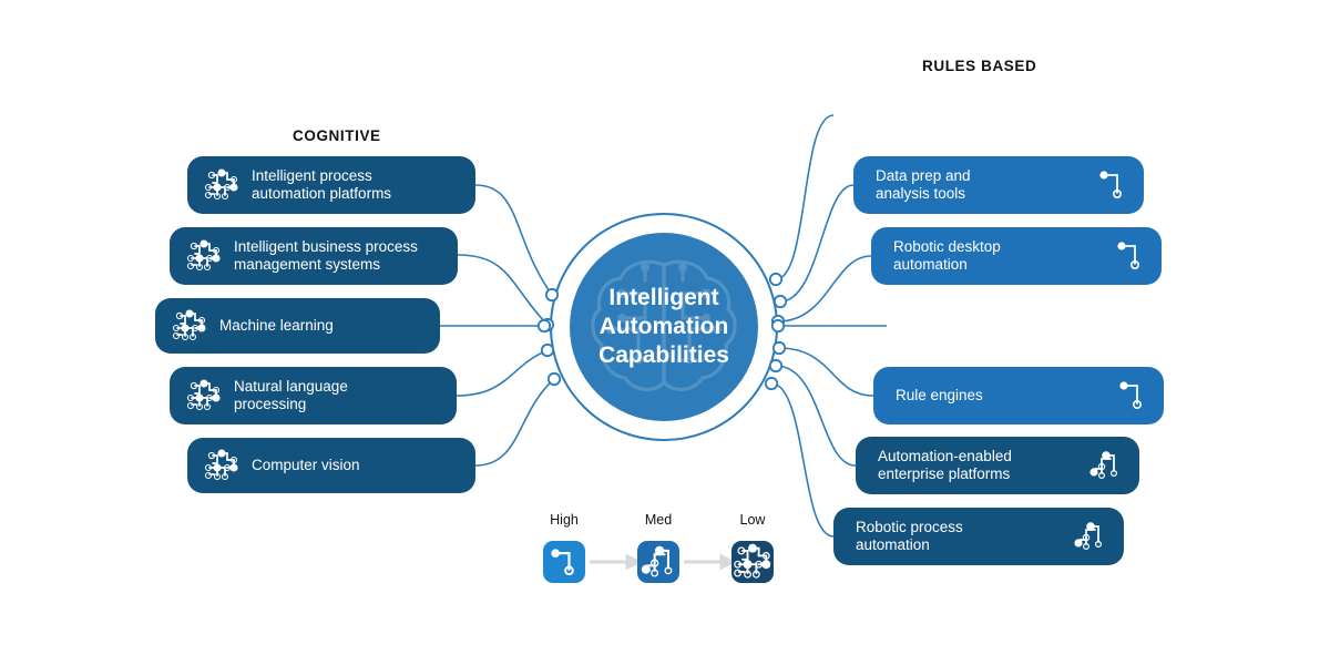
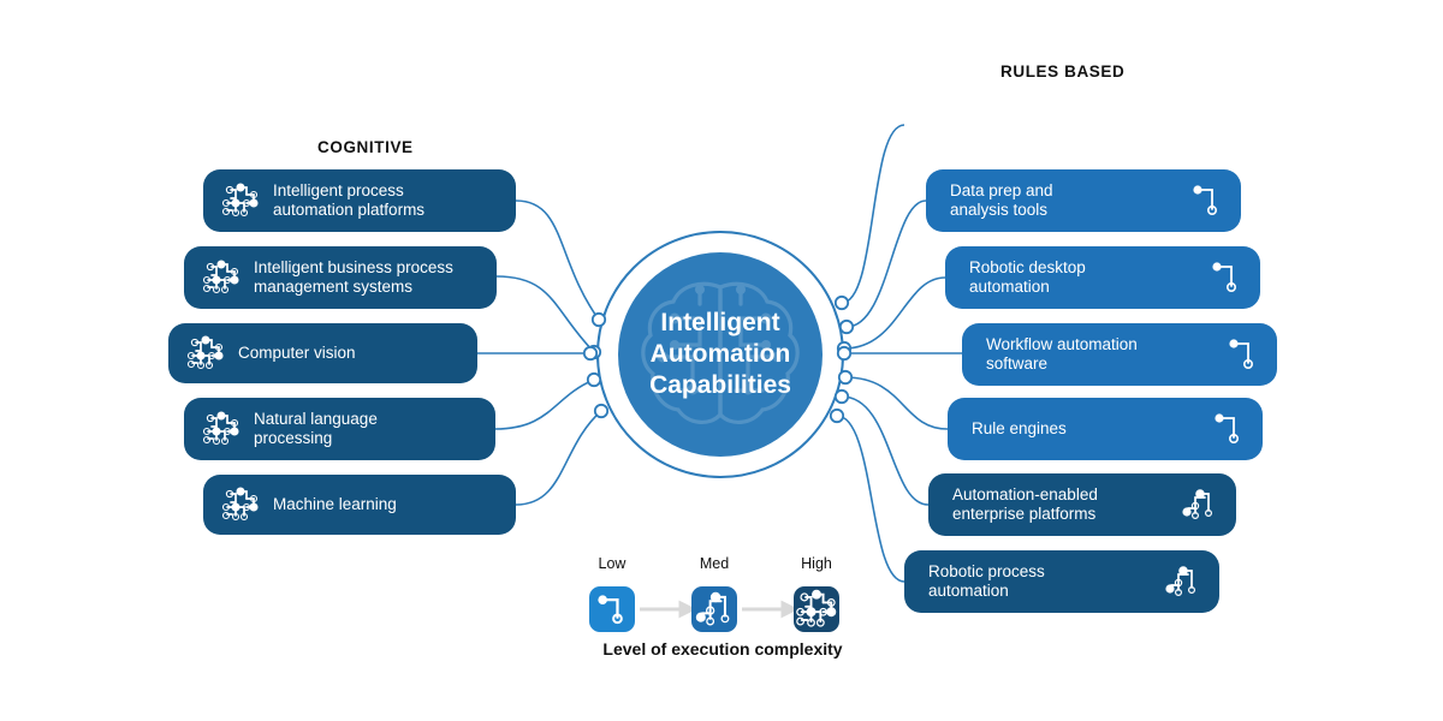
  Intelligent
  Automation
  Capabilities
  COGNITIVE
  RULES BASED
  Intelligent process
  automation platforms
  Intelligent business process
  management systems
- Machine learning
+ Computer vision
  Natural language
  processing
- Computer vision
+ Machine learning
  Data prep and
  analysis tools
  Robotic desktop
  automation
+ Workflow automation
+ software
  Rule engines
  Automation-enabled
  enterprise platforms
  Robotic process
  automation
- High
+ Low
  Med
- Low
+ High
+ Level of execution complexity
